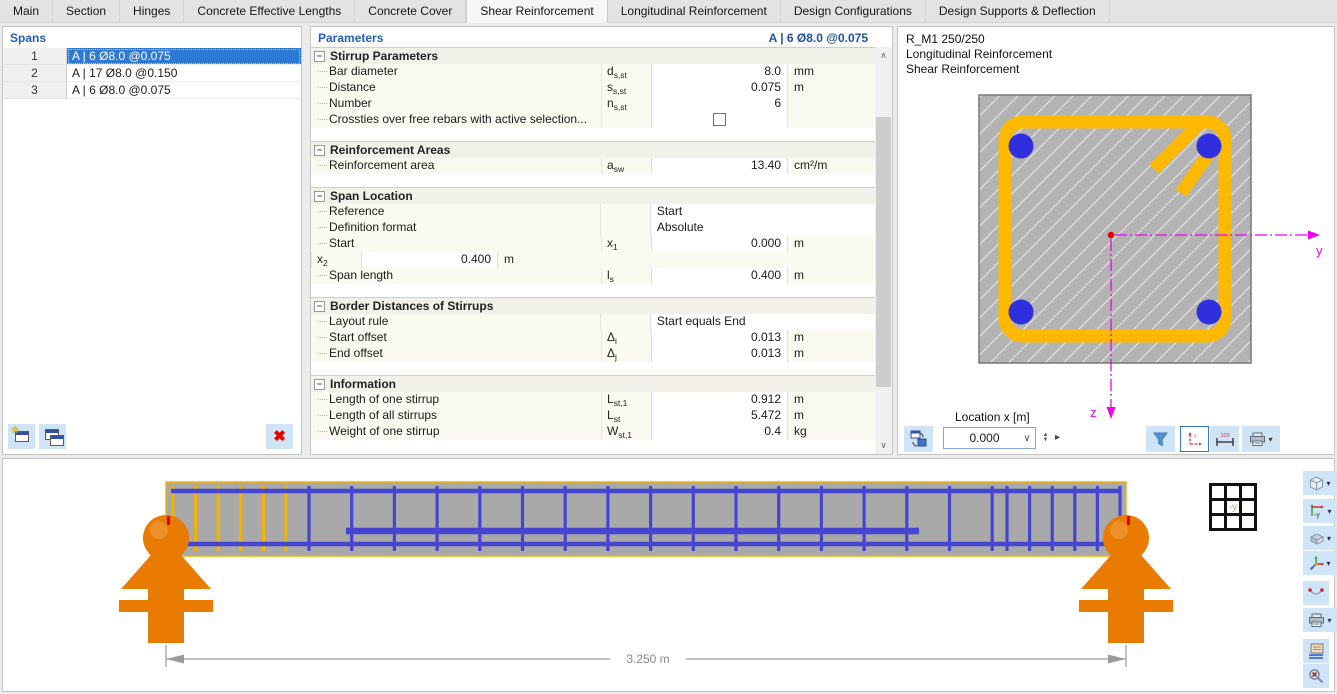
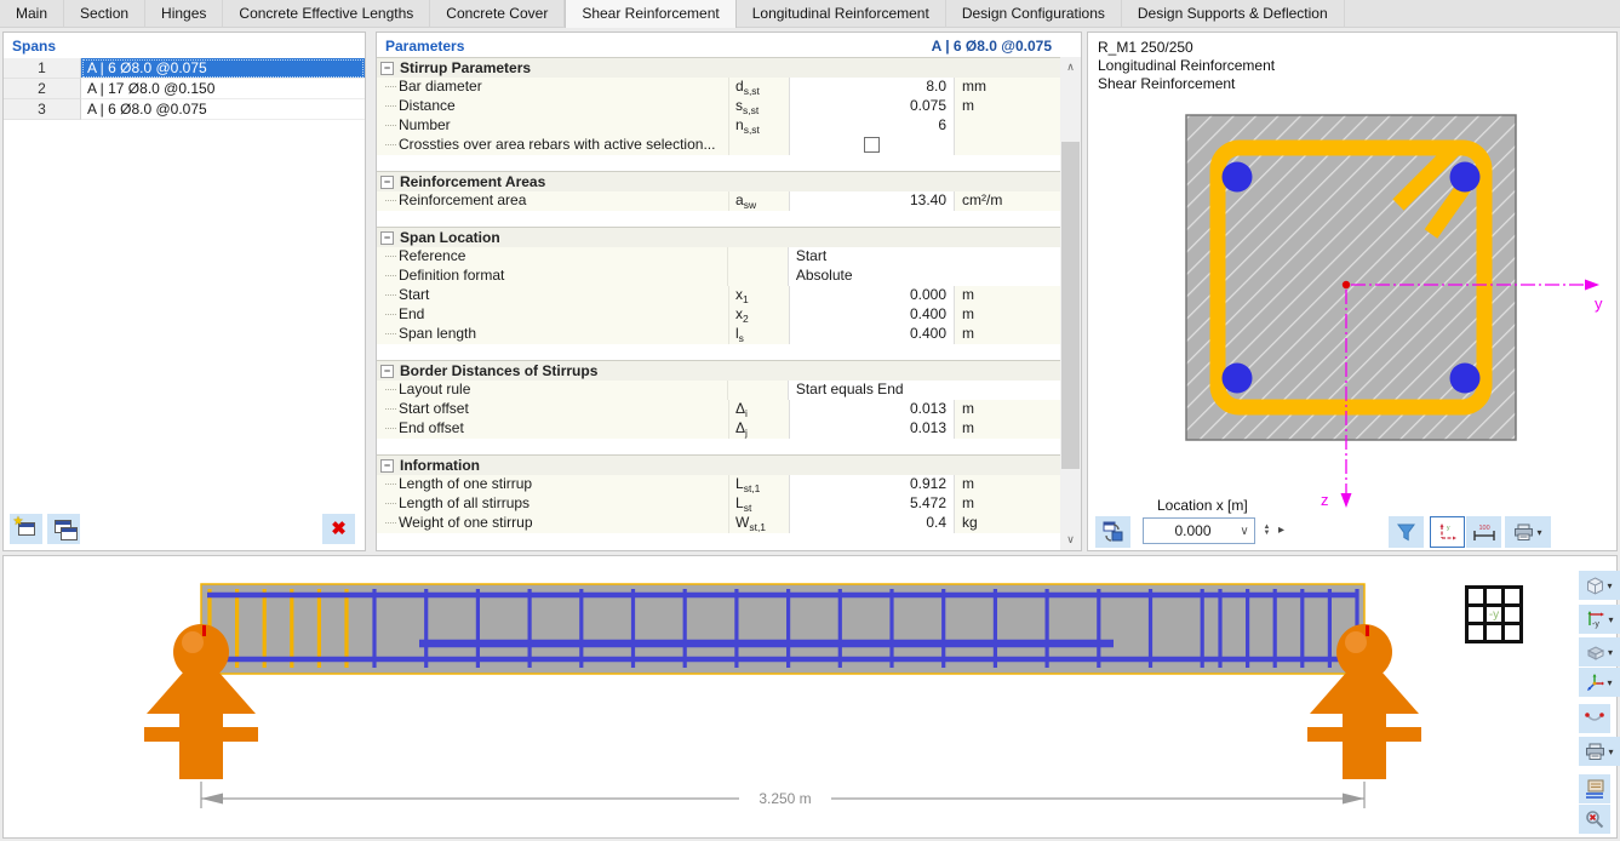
  Main
  Section
  Hinges
  Concrete Effective Lengths
  Concrete Cover
  Shear Reinforcement
  Longitudinal Reinforcement
  Design Configurations
  Design Supports & Deflection
  Spans
  1
  A | 6 Ø8.0 @0.075
  2
  A | 17 Ø8.0 @0.150
  3
  A | 6 Ø8.0 @0.075
  ★
  ✖
  Parameters
  A | 6 Ø8.0 @0.075
  −
  Stirrup Parameters
  Bar diameter
  ds,st
  8.0
  mm
  Distance
  ss,st
  0.075
  m
  Number
  ns,st
  6
- Crossties over free rebars with active selection...
+ Crossties over area rebars with active selection...
  −
  Reinforcement Areas
  Reinforcement area
  asw
  13.40
  cm²/m
  −
  Span Location
  Reference
  Start
  Definition format
  Absolute
  Start
  x1
  0.000
  m
+ End
  x2
  0.400
  m
  Span length
  ls
  0.400
  m
  −
  Border Distances of Stirrups
  Layout rule
  Start equals End
  Start offset
  Δi
  0.013
  m
  End offset
  Δj
  0.013
  m
  −
  Information
  Length of one stirrup
  Lst,1
  0.912
  m
  Length of all stirrups
  Lst
  5.472
  m
  Weight of one stirrup
  Wst,1
  0.4
  kg
  ∧
  ∨
  R_M1 250/250
  Longitudinal Reinforcement
  Shear Reinforcement
  y
  z
  Location x [m]
  0.000
  ∨
  ▸
  ▾
  3.250 m
  -y
  ▾
  ▾
  ▾
  ▾
  ▾
